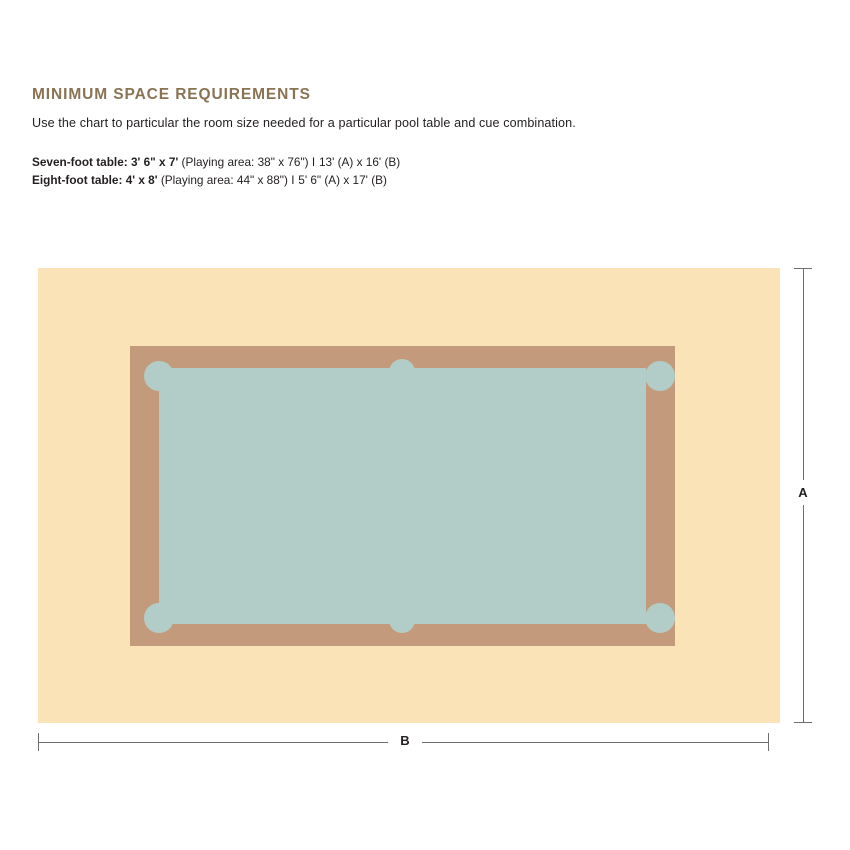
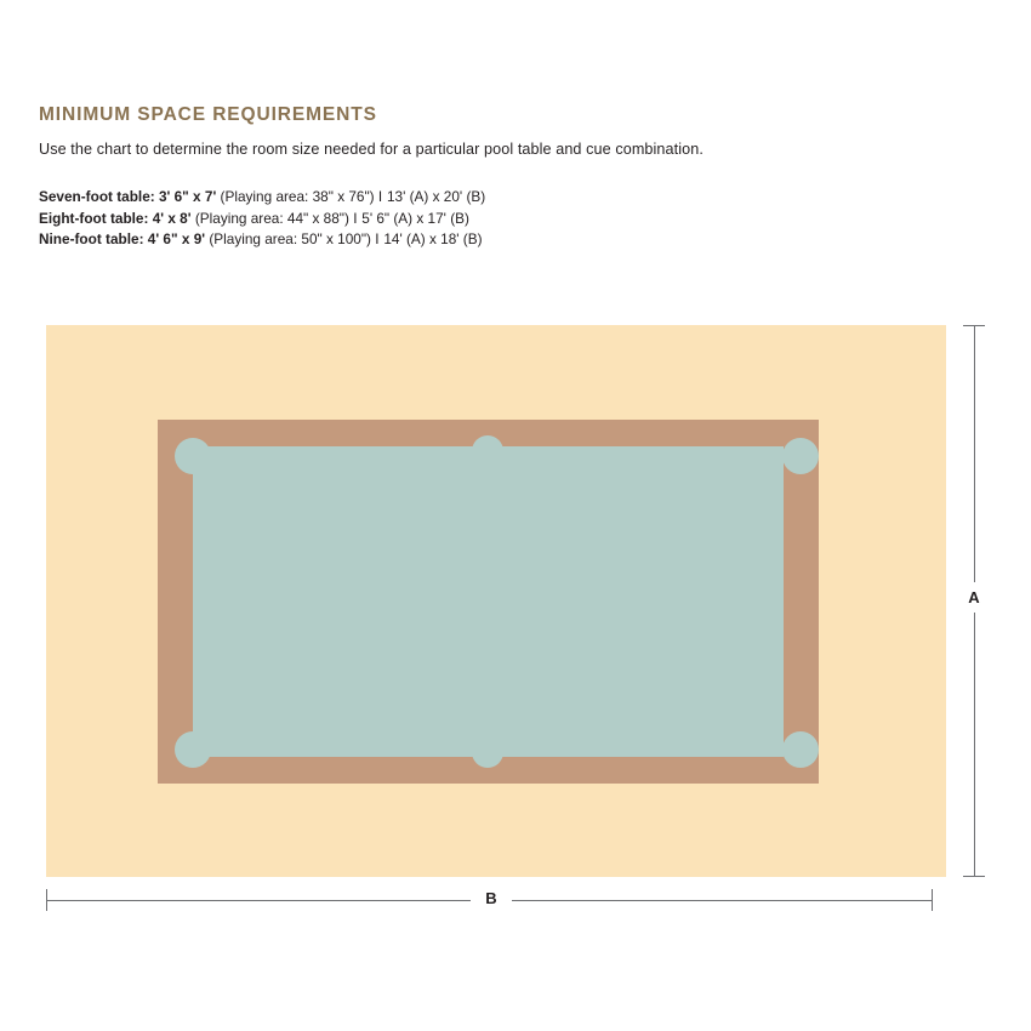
  MINIMUM SPACE REQUIREMENTS
- Use the chart to particular the room size needed for a particular pool table and cue combination.
+ Use the chart to determine the room size needed for a particular pool table and cue combination.
- Seven-foot table: 3' 6" x 7' (Playing area: 38" x 76") I 13' (A) x 16' (B)
+ Seven-foot table: 3' 6" x 7' (Playing area: 38" x 76") I 13' (A) x 20' (B)
  Eight-foot table: 4' x 8' (Playing area: 44" x 88") I 5' 6" (A) x 17' (B)
+ Nine-foot table: 4' 6" x 9' (Playing area: 50" x 100") I 14' (A) x 18' (B)
  A
  B
